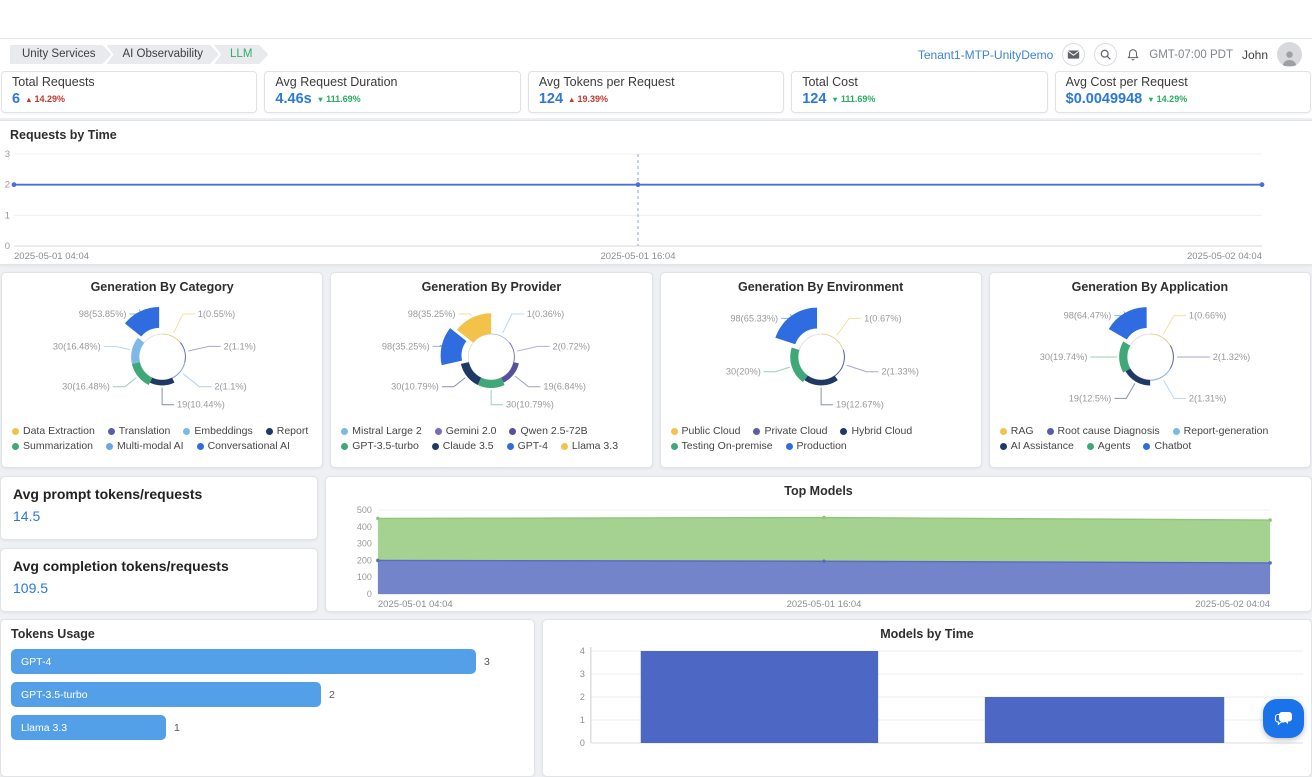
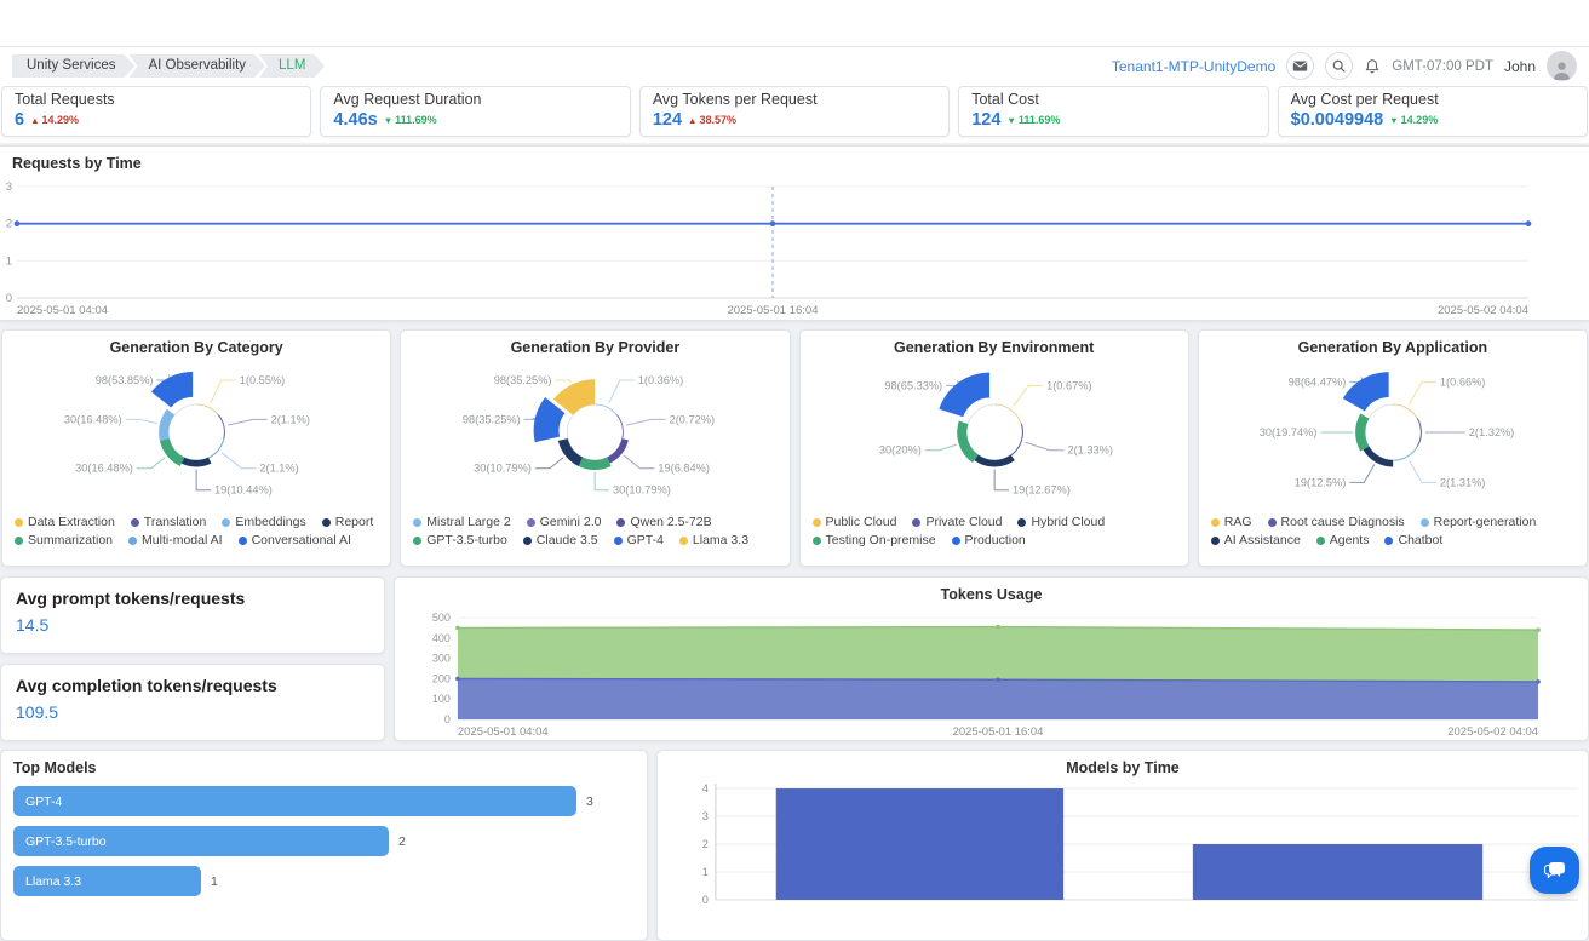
  Unity Services
  AI Observability
  LLM
  Tenant1-MTP-UnityDemo
  GMT-07:00 PDT
  John
  Total Requests
  6
  ▲
  14.29%
  Avg Request Duration
  4.46s
  ▼
  111.69%
  Avg Tokens per Request
  124
  ▲
- 19.39%
+ 38.57%
  Total Cost
  124
  ▼
  111.69%
  Avg Cost per Request
  $0.0049948
  ▼
  14.29%
  Requests by Time
  0
  1
  2
  3
  2025-05-01 04:04
  2025-05-01 16:04
  2025-05-02 04:04
  Generation By Category
  1(0.55%)
  2(1.1%)
  2(1.1%)
  19(10.44%)
  30(16.48%)
  30(16.48%)
  98(53.85%)
  Data Extraction
  Translation
  Embeddings
  Report
  Summarization
  Multi-modal AI
  Conversational AI
  Generation By Provider
  1(0.36%)
  2(0.72%)
  19(6.84%)
  30(10.79%)
  30(10.79%)
  98(35.25%)
  98(35.25%)
  Mistral Large 2
  Gemini 2.0
  Qwen 2.5-72B
  GPT-3.5-turbo
  Claude 3.5
  GPT-4
  Llama 3.3
  Generation By Environment
  1(0.67%)
  2(1.33%)
  19(12.67%)
  30(20%)
  98(65.33%)
  Public Cloud
  Private Cloud
  Hybrid Cloud
  Testing On-premise
  Production
  Generation By Application
  1(0.66%)
  2(1.32%)
  2(1.31%)
  19(12.5%)
  30(19.74%)
  98(64.47%)
  RAG
  Root cause Diagnosis
  Report-generation
  AI Assistance
  Agents
  Chatbot
  Avg prompt tokens/requests
  14.5
  Avg completion tokens/requests
  109.5
- Top Models
+ Tokens Usage
  0
  100
  200
  300
  400
  500
  2025-05-01 04:04
  2025-05-01 16:04
  2025-05-02 04:04
- Tokens Usage
+ Top Models
  GPT-4
  3
  GPT-3.5-turbo
  2
  Llama 3.3
  1
  Models by Time
  0
  1
  2
  3
  4
